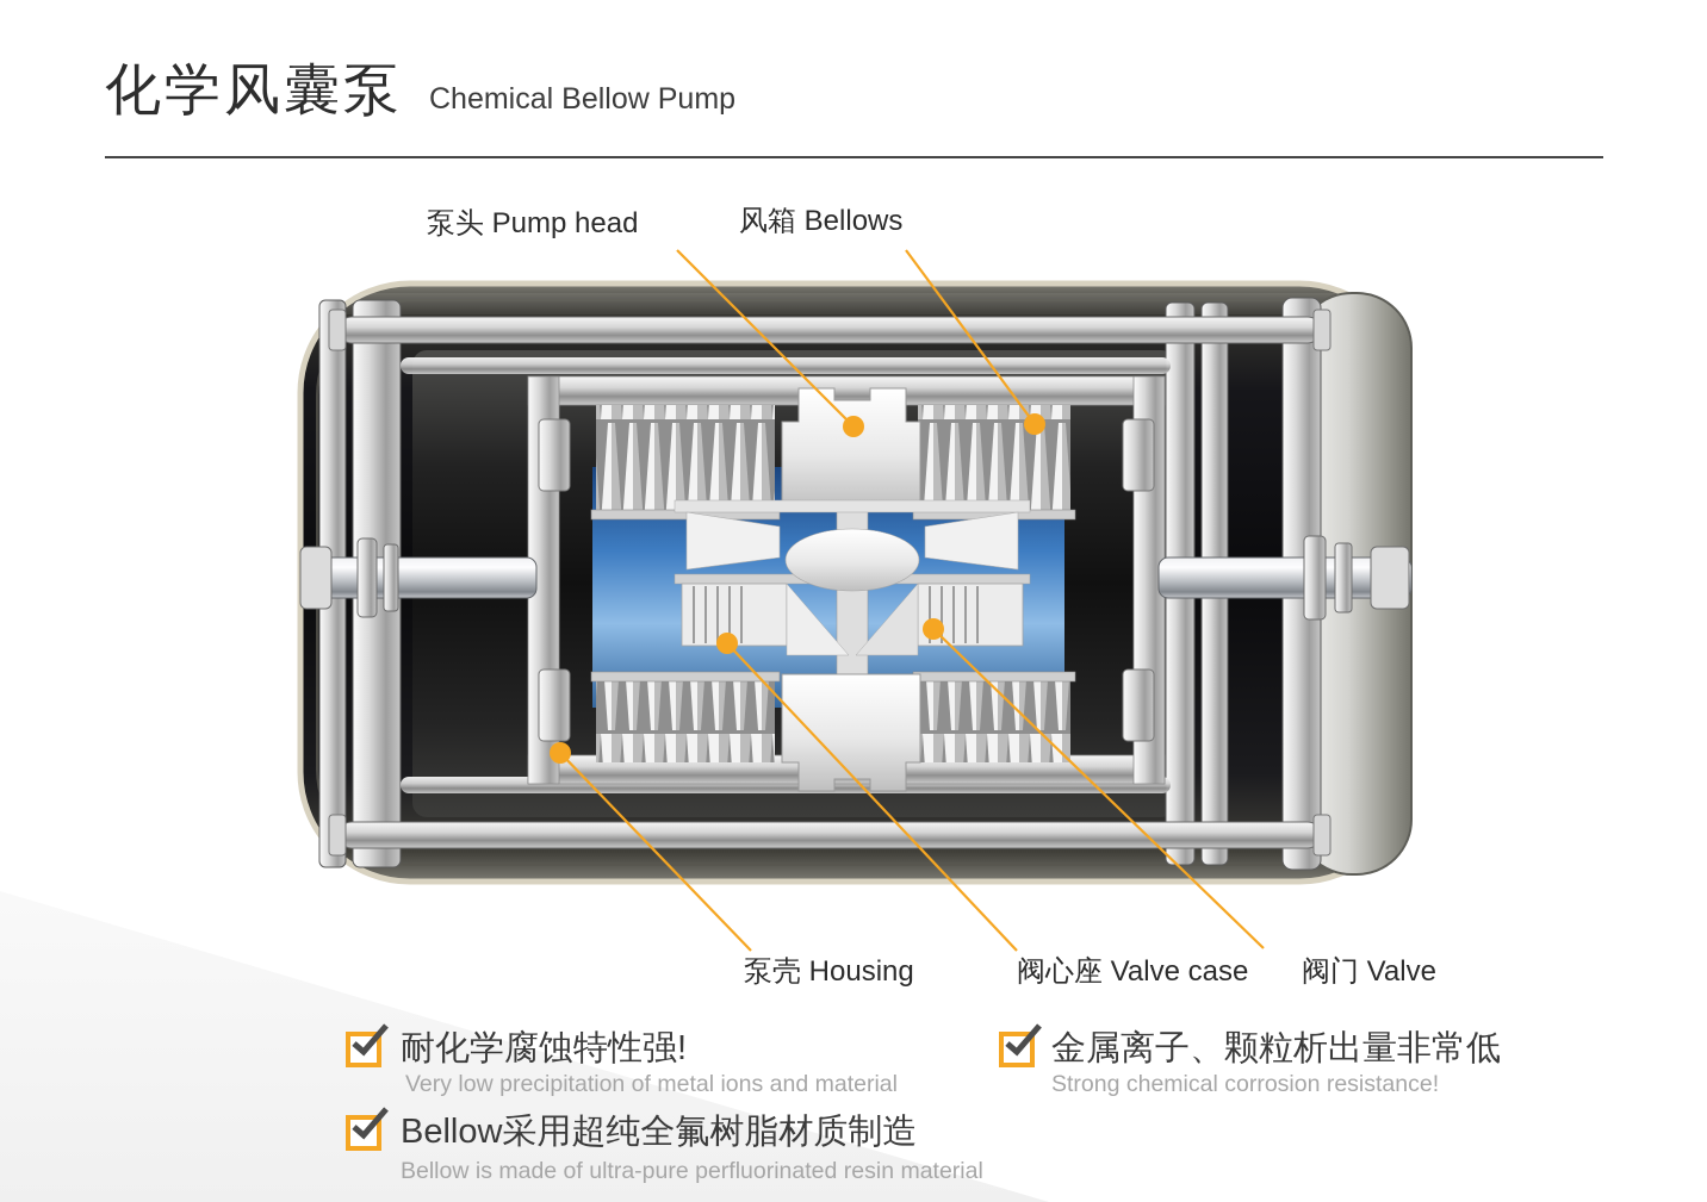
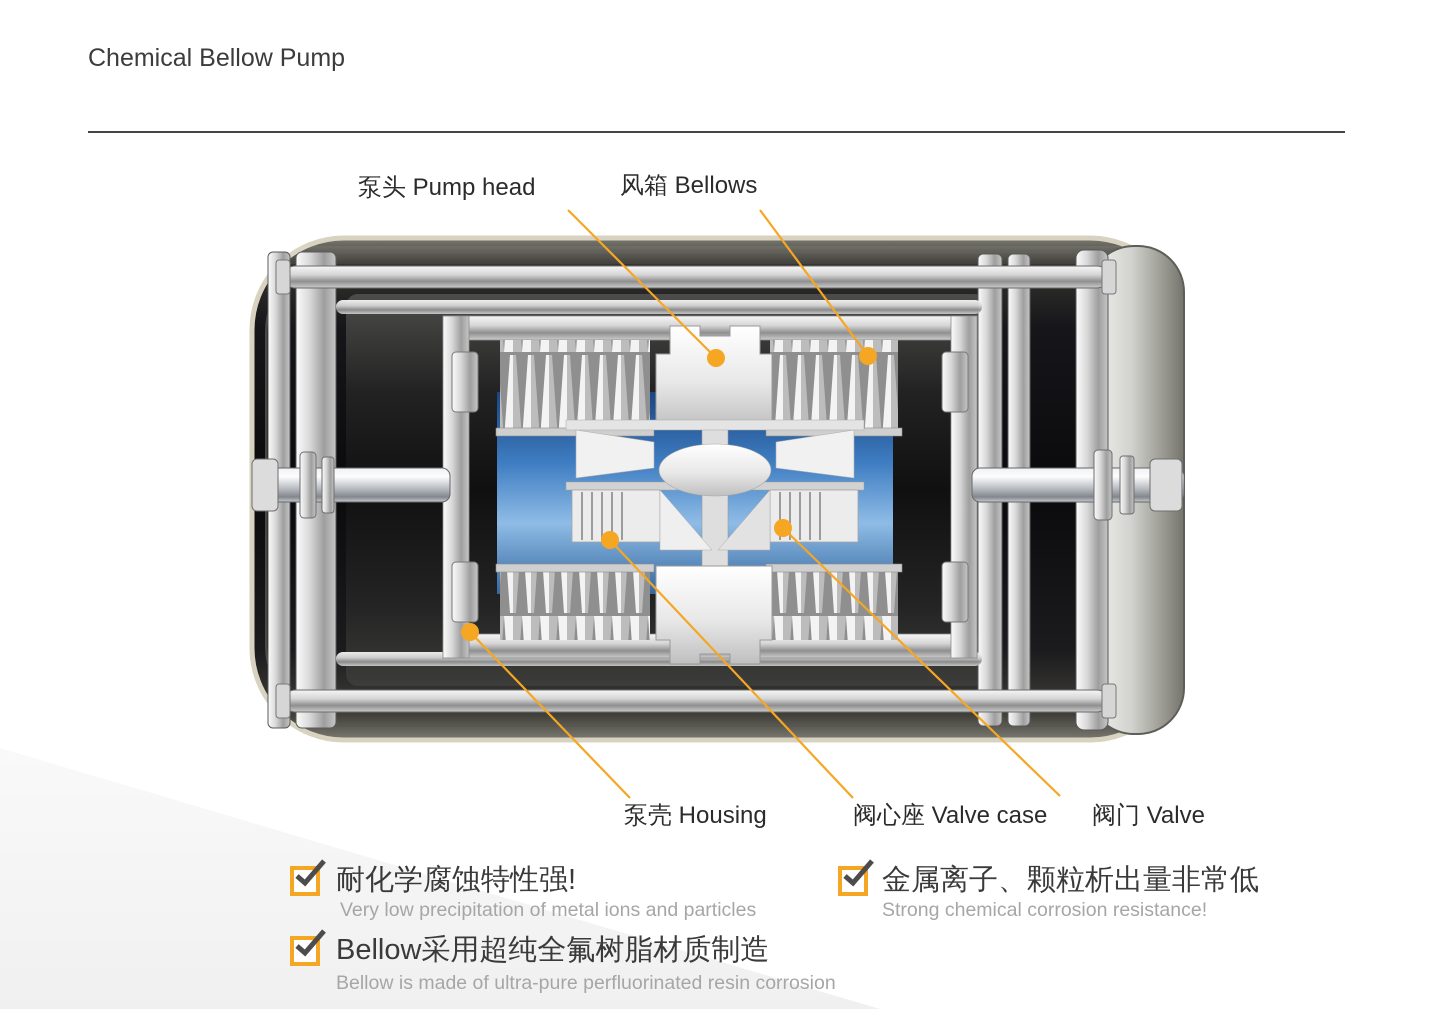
- 化学风囊泵
  Chemical Bellow Pump
  泵头 Pump head
  风箱 Bellows
  泵壳 Housing
  阀心座 Valve case
  阀门 Valve
  耐化学腐蚀特性强!
- Very low precipitation of metal ions and material
+ Very low precipitation of metal ions and particles
  金属离子、颗粒析出量非常低
  Strong chemical corrosion resistance!
  Bellow采用超纯全氟树脂材质制造
- Bellow is made of ultra-pure perfluorinated resin material
+ Bellow is made of ultra-pure perfluorinated resin corrosion
